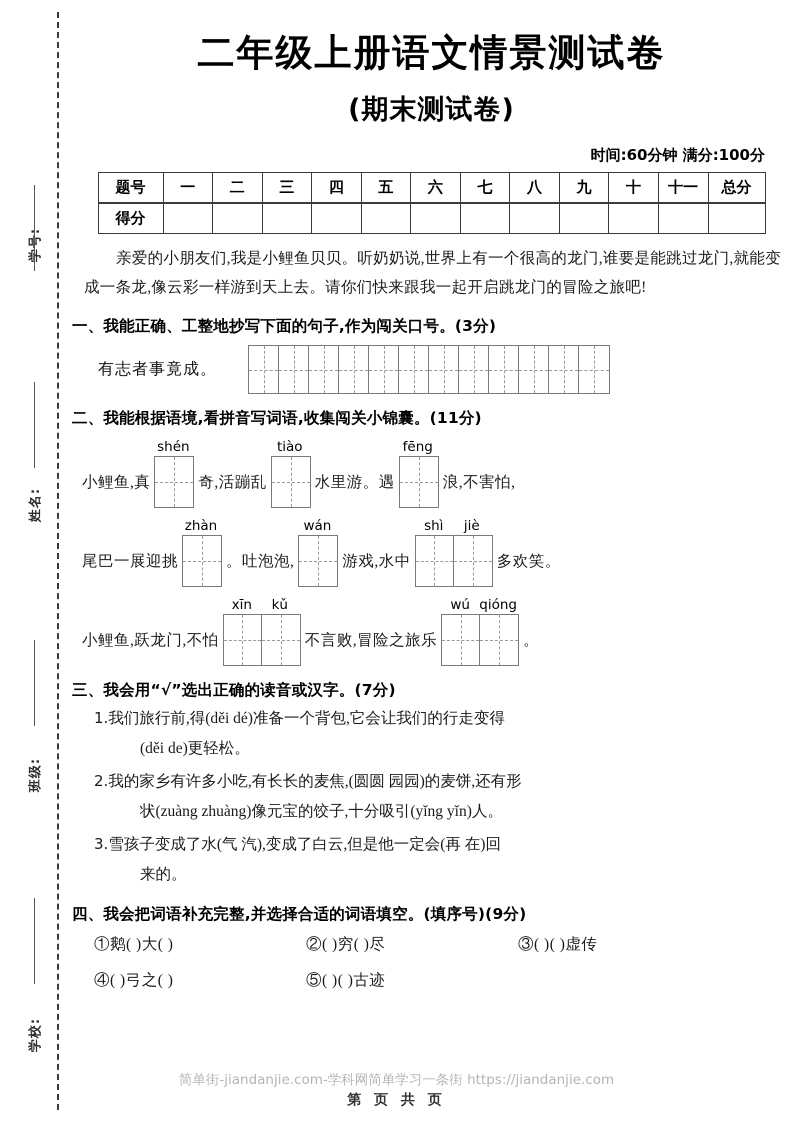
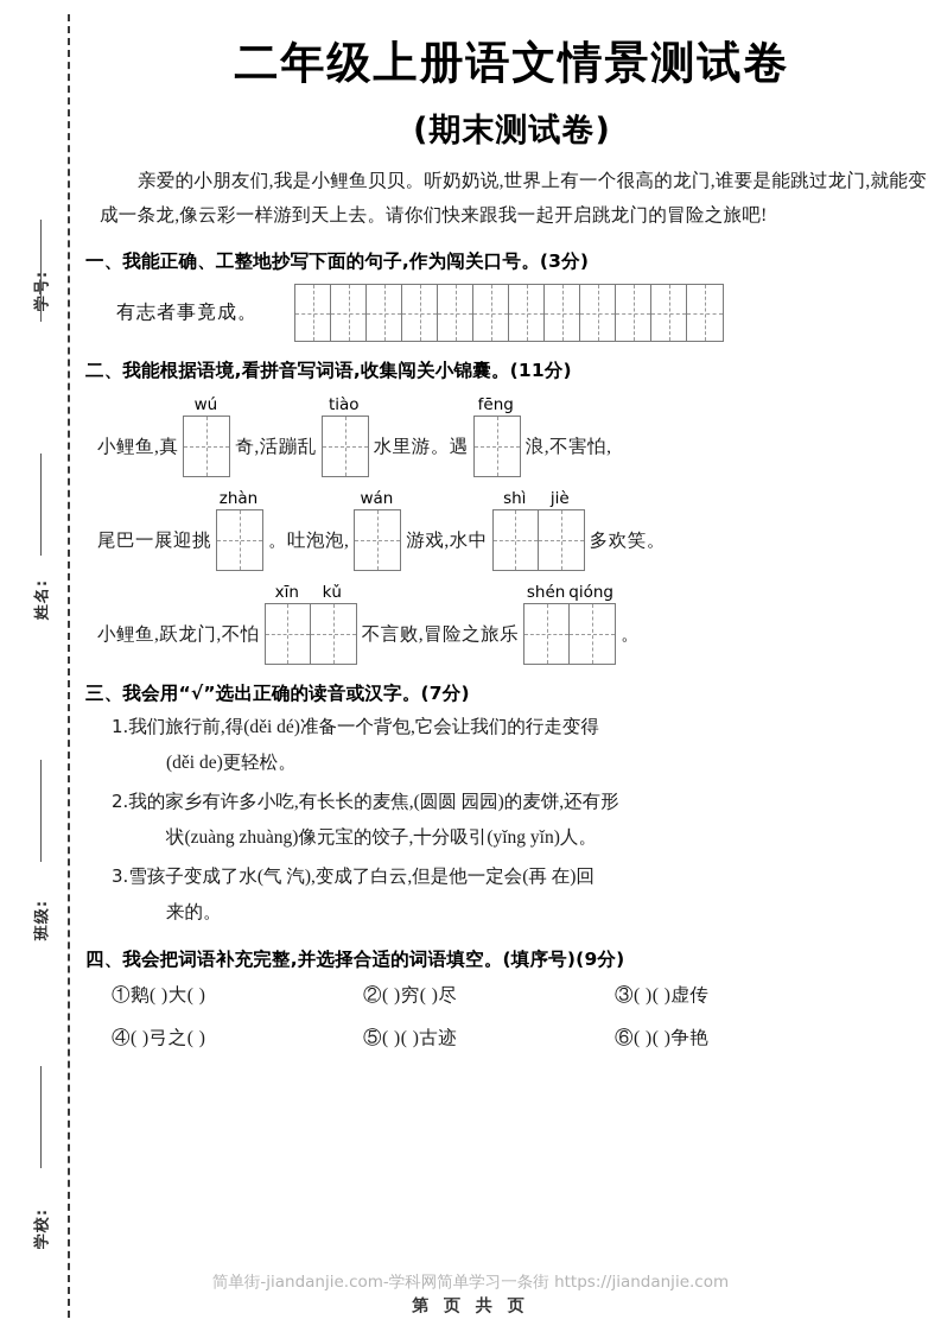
  二年级上册语文情景测试卷
  (期末测试卷)
- 时间:60分钟 满分:100分
- 题号	一	二	三	四	五	六	七	八	九	十	十一	总分
- 得分
  亲爱的小朋友们,我是小鲤鱼贝贝。听奶奶说,世界上有一个很高的龙门,谁要是能跳过龙门,就能变成一条龙,像云彩一样游到天上去。请你们快来跟我一起开启跳龙门的冒险之旅吧!
  一、我能正确、工整地抄写下面的句子,作为闯关口号。(3分)
  有志者事竟成。
  二、我能根据语境,看拼音写词语,收集闯关小锦囊。(11分)
  小鲤鱼,真
- shén
+ wú
  奇,活蹦乱
  tiào
  水里游。遇
  fēng
  浪,不害怕,
  尾巴一展迎挑
  zhàn
  。吐泡泡,
  wán
  游戏,水中
  shì
  jiè
  多欢笑。
  小鲤鱼,跃龙门,不怕
  xīn
  kǔ
  不言败,冒险之旅乐
- wú
+ shén
  qióng
  。
  三、我会用“√”选出正确的读音或汉字。(7分)
  1.我们旅行前,得(děi dé)准备一个背包,它会让我们的行走变得
  (děi de)更轻松。
  2.我的家乡有许多小吃,有长长的麦焦,(圆圆 园园)的麦饼,还有形
  状(zuàng zhuàng)像元宝的饺子,十分吸引(yǐng yǐn)人。
  3.雪孩子变成了水(气 汽),变成了白云,但是他一定会(再 在)回
  来的。
  四、我会把词语补充完整,并选择合适的词语填空。(填序号)(9分)
  ①鹅( )大( )
  ②( )穷( )尽
  ③( )( )虚传
  ④( )弓之( )
  ⑤( )( )古迹
+ ⑥( )( )争艳
  简单街-jiandanjie.com-学科网简单学习一条街 https://jiandanjie.com
  第 页 共 页
